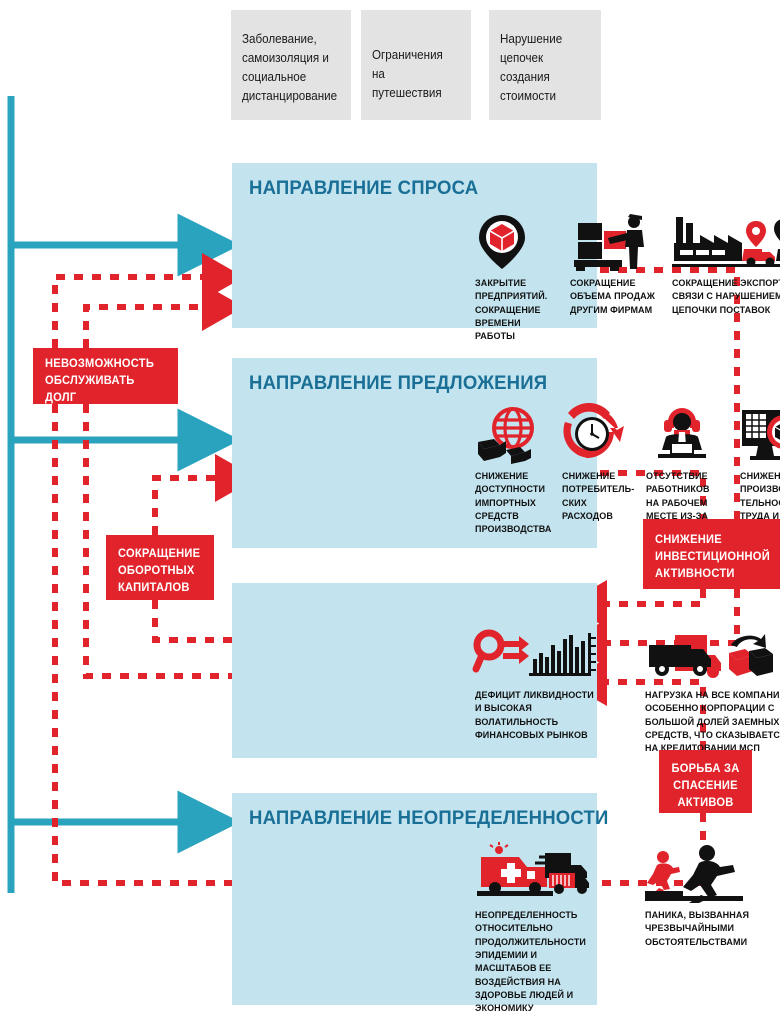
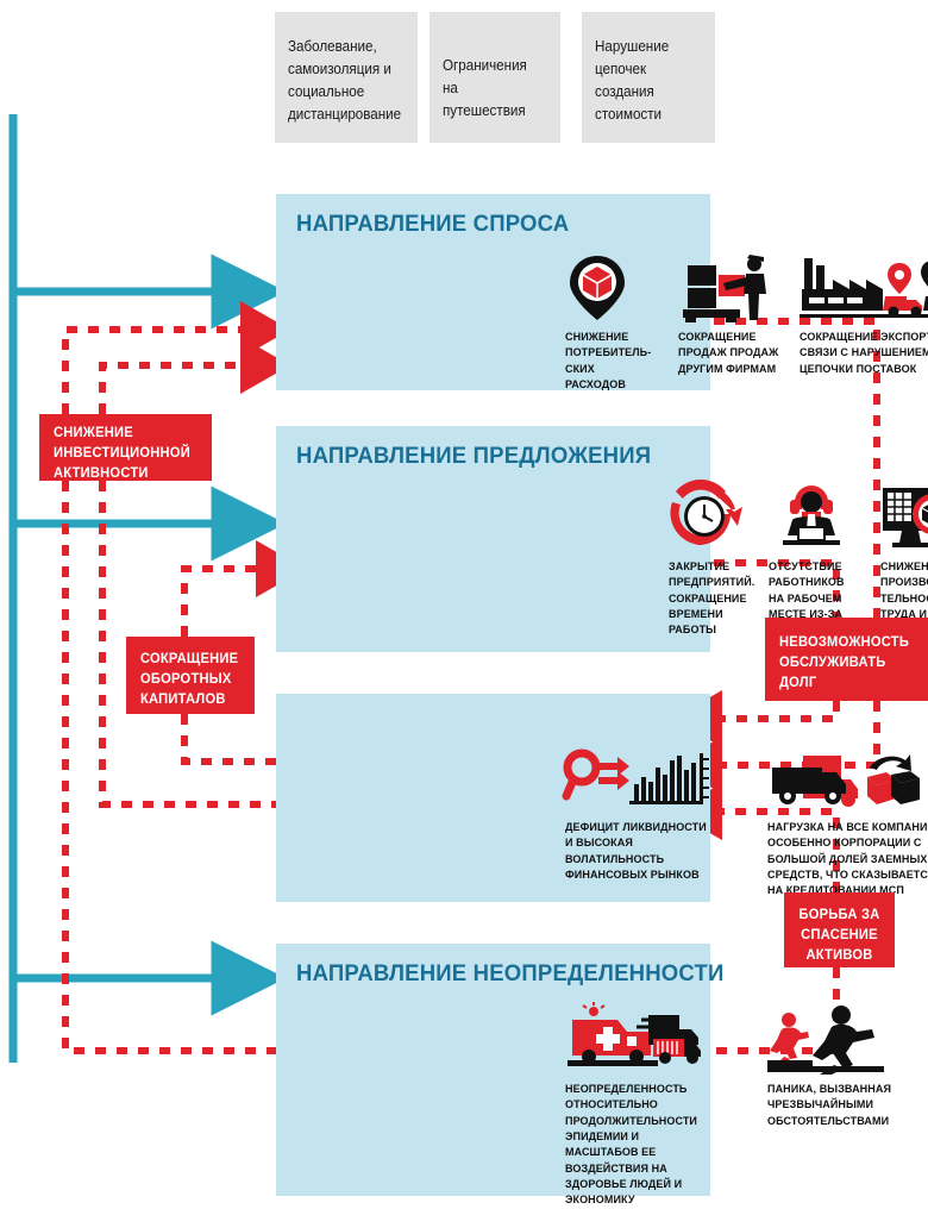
  Заболевание, самоизоляция и социальное дистанцировани
  Ограничения на путешествия
  Нарушение цепочек создания стоимости
  НАПРАВЛЕНИЕ СПРОСА
- ЗАКРЫТИЕ ПРЕДПРИЯТИЙ. СОКРАЩЕНИЕ ВРЕМЕНИ РАБОТЫ
+ СНИЖЕНИЕ ПОТРЕБИТЕЛЬ-СКИХ РАСХОДОВ
- СОКРАЩЕНИЕ ОБЪЕМА ПРОДАЖ ДРУГИМ ФИРМАМ
+ СОКРАЩЕНИЕ ПРОДАЖ ПРОДАЖ ДРУГИМ ФИРМАМ
  СОКРАЩЕНИЕ ЭКСПОР СВЯЗИ С НАРУШЕНИЕМ ЦЕПОЧКИ ПОСТАВОК
  НАПРАВЛЕНИЕ ПРЕДЛОЖЕНИЯ
- СНИЖЕНИЕ ДОСТУПНОСТИ ИМПОРТНЫХ СРЕДСТВ ПРОИЗВОДСТВА
- СНИЖЕНИЕ ПОТРЕБИТЕЛЬ-СКИХ РАСХОДОВ
+ ЗАКРЫТИЕ ПРЕДПРИЯТИЙ. СОКРАЩЕНИЕ ВРЕМЕНИ РАБОТЫ
  ДЕФИЦИТ ЛИКВИДНОСТИ И ВЫСОКАЯ ВОЛАТИЛЬНОСТЬ ФИНАНСОВЫХ РЫНКОВ
  НАГРУЗКА НА ВСЕ КОМПАНИ ОСОБЕННО КОРПОРАЦИИ С БОЛЬШОЙ ДОЛЕЙ ЗАЕМНЫХ СРЕДСТВ, ЧТО СКАЗЫВАЕТС НА КРЕДИТОВАНИИ МСП
  НАПРАВЛЕНИЕ НЕОПРЕДЕЛЕННОСТИ
  НЕОПРЕДЕЛЕННОСТЬ ОТНОСИТЕЛЬНО ПРОДОЛЖИТЕЛЬНОСТИ ЭПИДЕМИИ И МАСШТАБОВ ЕЕ ВОЗДЕЙСТВИЯ НА ЗДОРОВЬЕ ЛЮДЕЙ И ЭКОНОМИКУ
  ПАНИКА, ВЫЗВАННАЯ ЧРЕЗВЫЧАЙНЫМИ ОБСТОЯТЕЛЬСТВАМИ
- НЕВОЗМОЖНОСТЬ ОБСЛУЖИВАТЬ ДОЛГ
+ СНИЖЕНИЕ ИНВЕСТИЦИОННОЙ АКТИВНОСТИ
  СОКРАЩЕНИЕ ОБОРОТНЫХ КАПИТАЛОВ
- СНИЖЕНИЕ ИНВЕСТИЦИОННОЙ АКТИВНОСТИ
+ НЕВОЗМОЖНОСТЬ ОБСЛУЖИВАТЬ ДОЛГ
  БОРЬБА ЗА СПАСЕНИЕ АКТИВОВ
